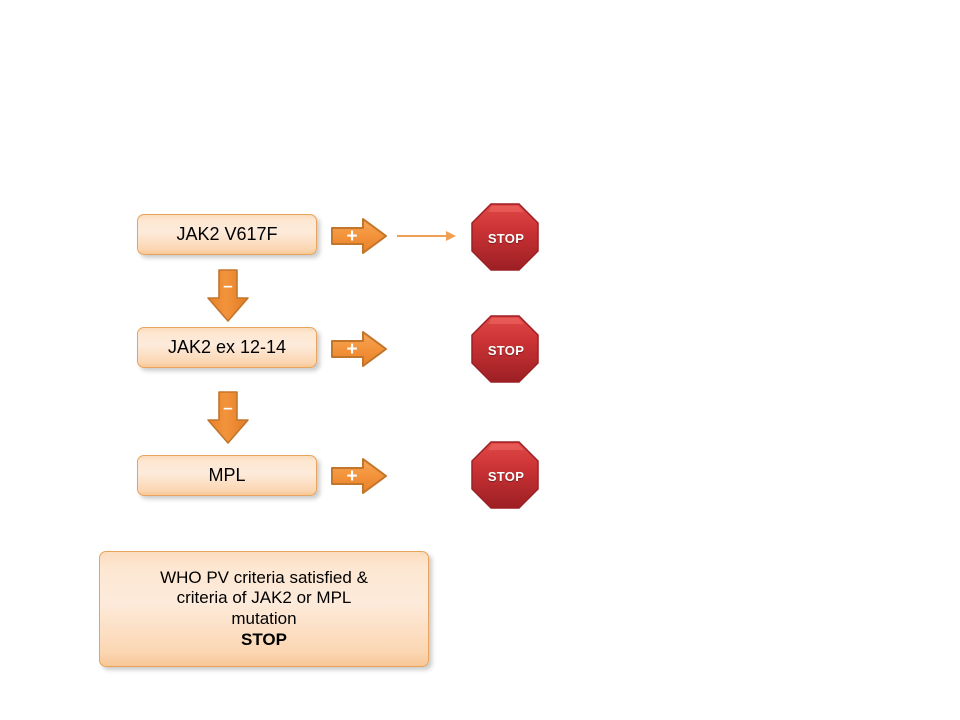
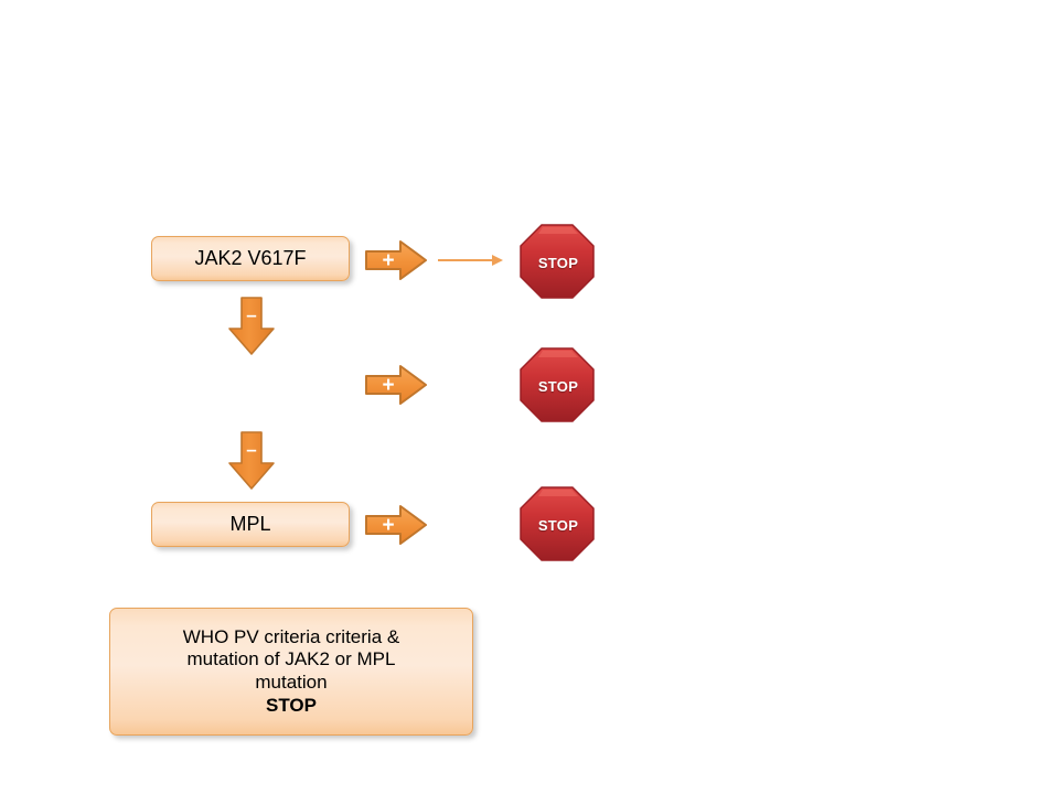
  JAK2 V617F
  +
  STOP
  –
- JAK2 ex 12-14
  +
  STOP
  –
  MPL
  +
  STOP
- WHO PV criteria satisfied &
+ WHO PV criteria criteria &
- criteria of JAK2 or MPL
+ mutation of JAK2 or MPL
  mutation
  STOP
